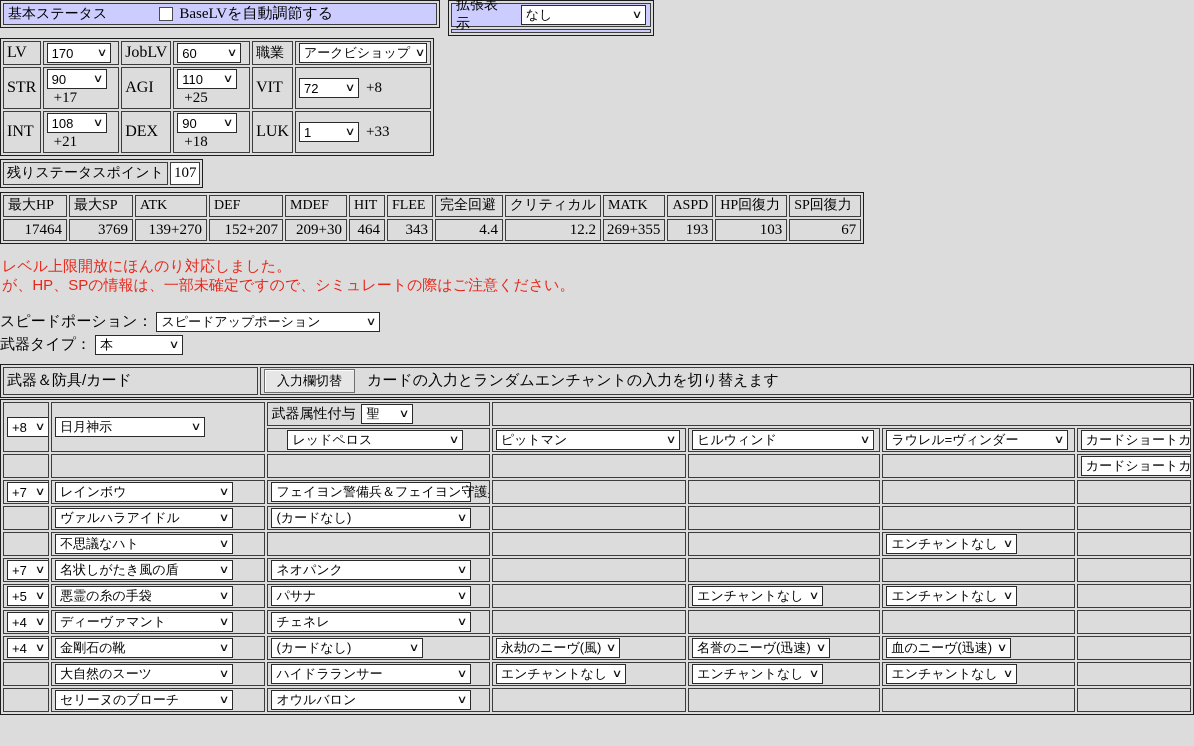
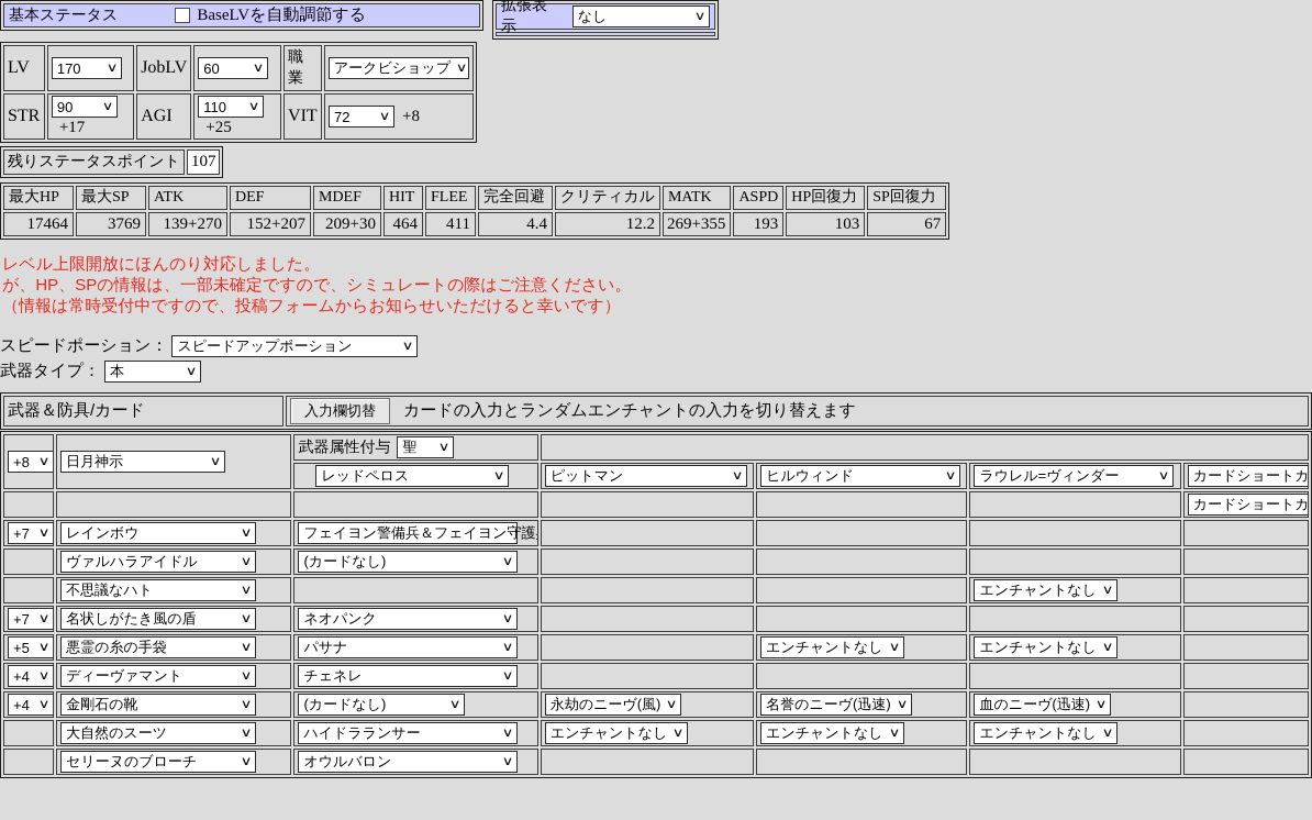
  基本ステータス
  BaseLVを自動調節する
  拡張表示
  なし
  ∨
  LV	170 ∨	JobLV	60 ∨	職業	アークビショップ ∨
  STR	90 ∨+17	AGI	110 ∨+25	VIT	72 ∨ +8
- INT	108 ∨+21	DEX	90 ∨+18	LUK	1 ∨ +33
  残りステータスポイント	107
  最大HP	最大SP	ATK	DEF	MDEF	HIT	FLEE	完全回避	クリティカル	MATK	ASPD	HP回復力	SP回復力
- 17464	3769	139+270	152+207	209+30	464	343	4.4	12.2	269+355	193	103	67
+ 17464	3769	139+270	152+207	209+30	464	411	4.4	12.2	269+355	193	103	67
  レベル上限開放にほんのり対応しました。
  が、HP、SPの情報は、一部未確定ですので、シミュレートの際はご注意ください。
+ （情報は常時受付中ですので、投稿フォームからお知らせいただけると幸いです）
  スピードポーション：
  スピードアップポーション
  ∨
  武器タイプ：
  本
  ∨
  武器＆防具/カード	入力欄切替 カードの入力とランダムエンチャントの入力を切り替えます
  +8 ∨	日月神示 ∨	武器属性付与 聖 ∨
  レッドペロス ∨	ピットマン ∨	ヒルウィンド ∨	ラウレル=ヴィンダー ∨	カードショートカ
  						カードショートカ
  +7 ∨	レインボウ ∨	フェイヨン警備兵＆フェイヨン守護
  	ヴァルハラアイドル ∨	(カードなし) ∨
  	不思議なハト ∨				エンチャントなし ∨
  +7 ∨	名状しがたき風の盾 ∨	ネオパンク ∨
  +5 ∨	悪霊の糸の手袋 ∨	パサナ ∨		エンチャントなし ∨	エンチャントなし ∨
  +4 ∨	ディーヴァマント ∨	チェネレ ∨
  +4 ∨	金剛石の靴 ∨	(カードなし) ∨	永劫のニーヴ(風) ∨	名誉のニーヴ(迅速) ∨	血のニーヴ(迅速) ∨
  	大自然のスーツ ∨	ハイドラランサー ∨	エンチャントなし ∨	エンチャントなし ∨	エンチャントなし ∨
  	セリーヌのブローチ ∨	オウルバロン ∨
